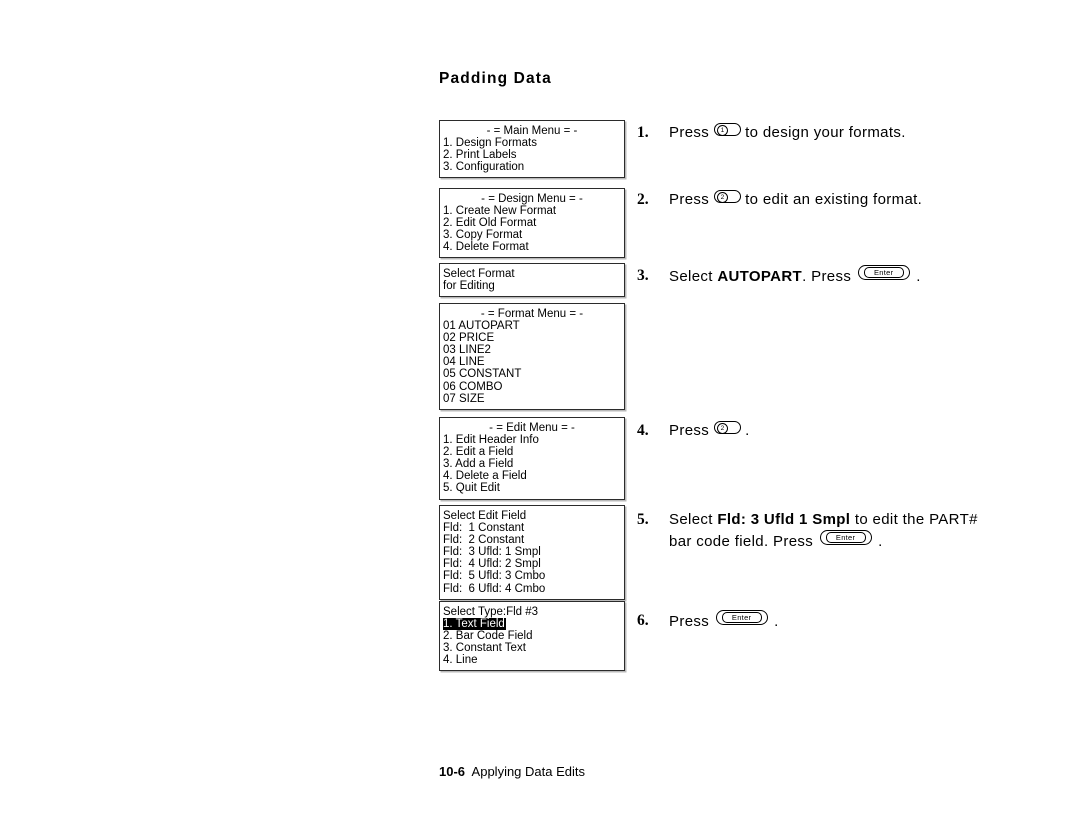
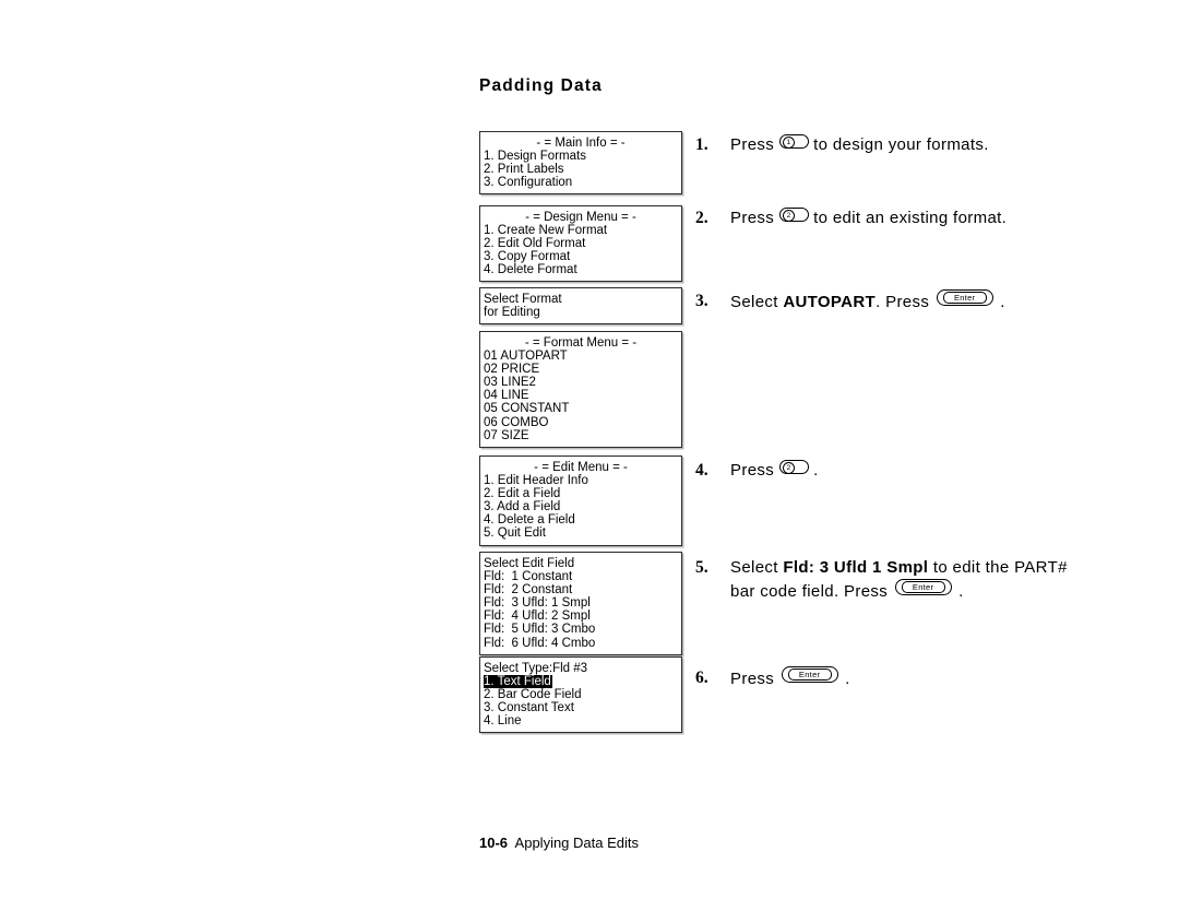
  Padding Data
- - = Main Menu = -
+ - = Main Info = -
  1. Design Formats
  2. Print Labels
  3. Configuration
  - = Design Menu = -
  1. Create New Format
  2. Edit Old Format
  3. Copy Format
  4. Delete Format
  Select Format
  for Editing
  - = Format Menu = -
  01 AUTOPART
  02 PRICE
  03 LINE2
  04 LINE
  05 CONSTANT
  06 COMBO
  07 SIZE
  - = Edit Menu = -
  1. Edit Header Info
  2. Edit a Field
  3. Add a Field
  4. Delete a Field
  5. Quit Edit
  Select Edit Field
  Fld: 1 Constant
  Fld: 2 Constant
  Fld: 3 Ufld: 1 Smpl
  Fld: 4 Ufld: 2 Smpl
  Fld: 5 Ufld: 3 Cmbo
  Fld: 6 Ufld: 4 Cmbo
  Select Type:Fld #3
  1. Text Field
  2. Bar Code Field
  3. Constant Text
  4. Line
  1.
  Press
  to design your formats.
  2.
  Press
  to edit an existing format.
  3.
  Select AUTOPART. Press
  Enter
  .
  4.
  Press
  .
  5.
  Select Fld: 3 Ufld 1 Smpl to edit the PART#bar code field. Press
  Enter
  .
  6.
  Press
  Enter
  .
  10-6 Applying Data Edits
